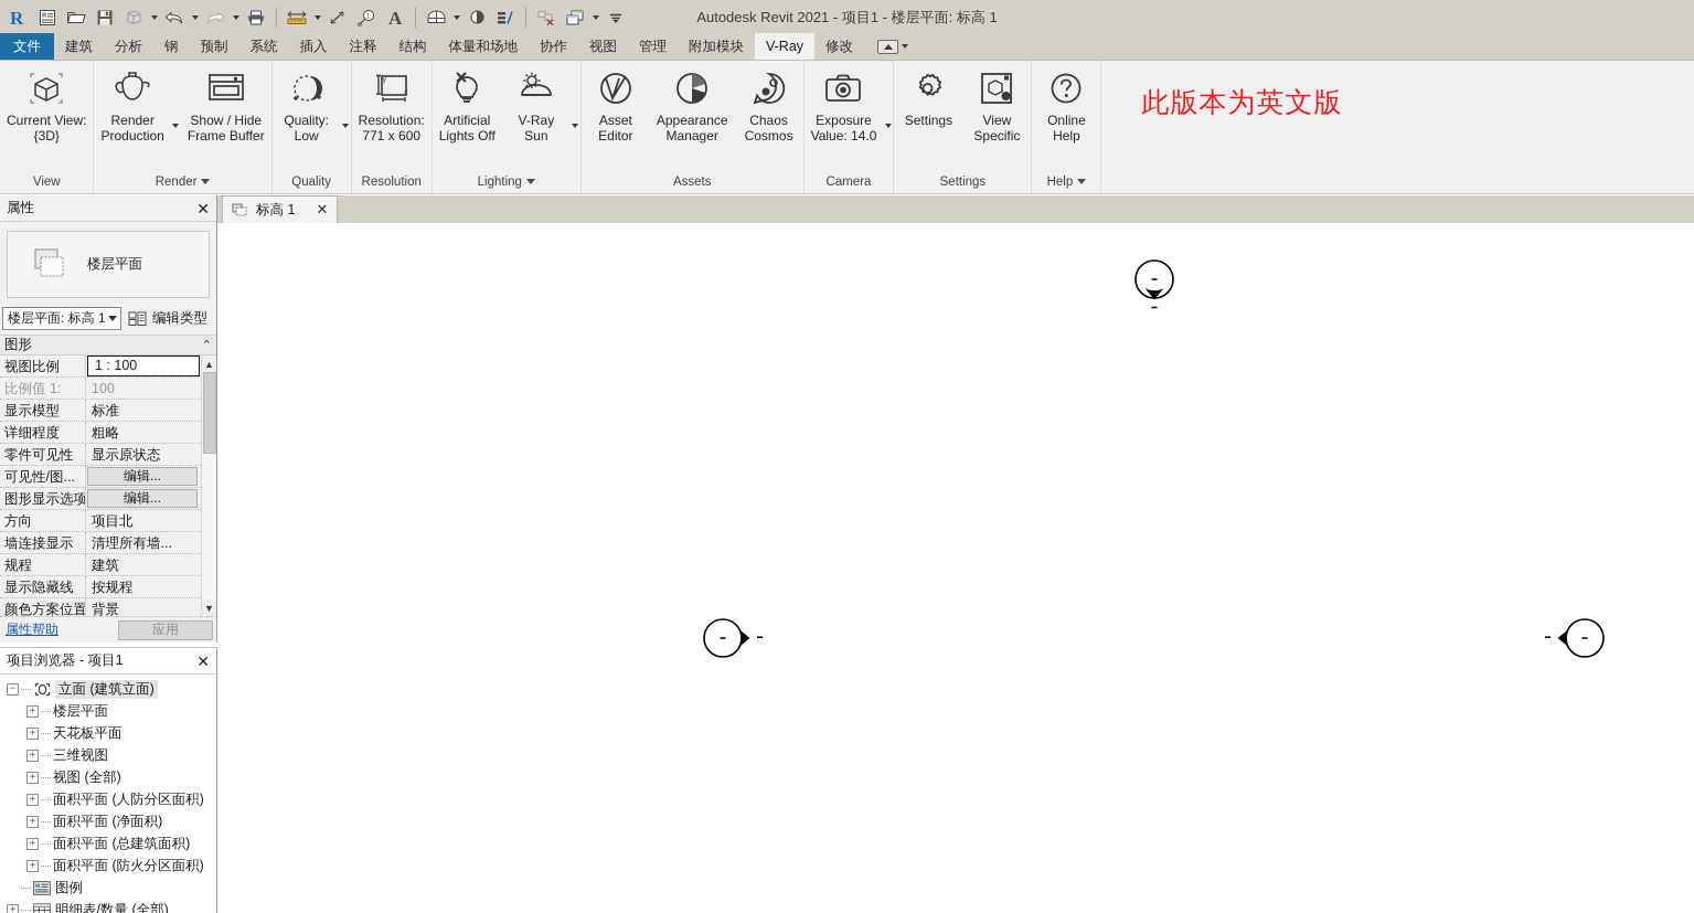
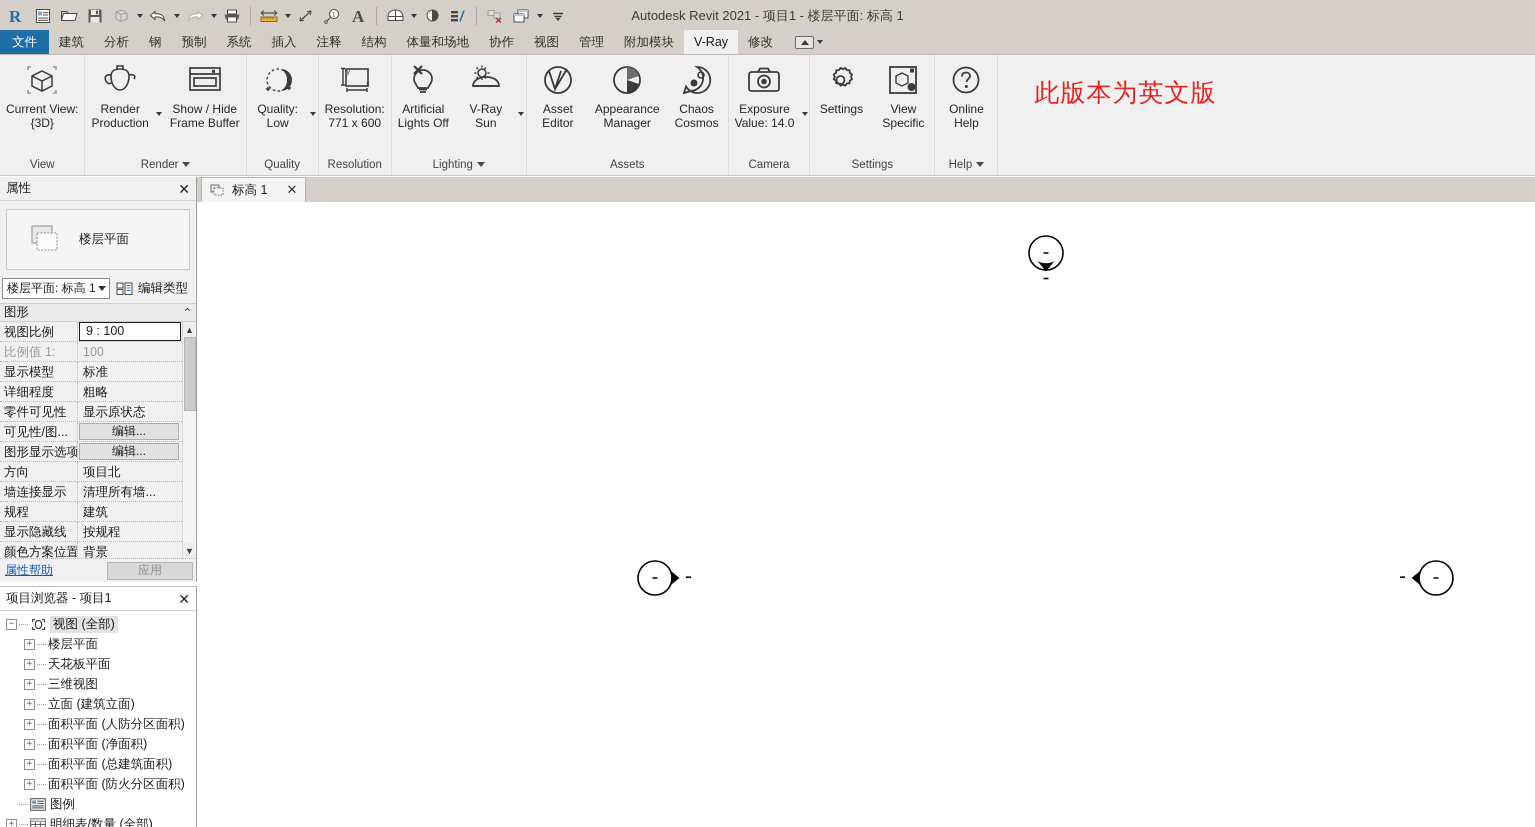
  R
  A
  Autodesk Revit 2021 - 项目1 - 楼层平面: 标高 1
  文件
  建筑
  分析
  钢
  预制
  系统
  插入
  注释
  结构
  体量和场地
  协作
  视图
  管理
  附加模块
  V-Ray
  修改
  Current View:
  {3D}
  View
  Render
  Production
  Show / Hide
  Frame Buffer
  Render
  Quality:
  Low
  Quality
  Resolution:
  771 x 600
  Resolution
  Artificial
  Lights Off
  V-Ray
  Sun
  Lighting
  Asset
  Editor
  Appearance
  Manager
  Chaos
  Cosmos
  Assets
  Exposure
  Value: 14.0
  Camera
  Settings
  View
  Specific
  Settings
  Online
  Help
  Help
  此版本为英文版
  属性
  ✕
  楼层平面
  楼层平面: 标高 1
  编辑类型
  图形
  ⌃
  视图比例
- 1 : 100
+ 9 : 100
  比例值 1:
  100
  显示模型
  标准
  详细程度
  粗略
  零件可见性
  显示原状态
  可见性/图...
  编辑...
  图形显示选项
  编辑...
  方向
  项目北
  墙连接显示
  清理所有墙...
  规程
  建筑
  显示隐藏线
  按规程
  颜色方案位置
  背景
  ▲
  ▼
  属性帮助
  应用
  项目浏览器 - 项目1
  ✕
  −
- 立面 (建筑立面)
+ 视图 (全部)
  +
  楼层平面
  +
  天花板平面
  +
  三维视图
  +
- 视图 (全部)
+ 立面 (建筑立面)
  +
  面积平面 (人防分区面积)
  +
  面积平面 (净面积)
  +
  面积平面 (总建筑面积)
  +
  面积平面 (防火分区面积)
  图例
  +
  明细表/数量 (全部)
  标高 1
  ✕
